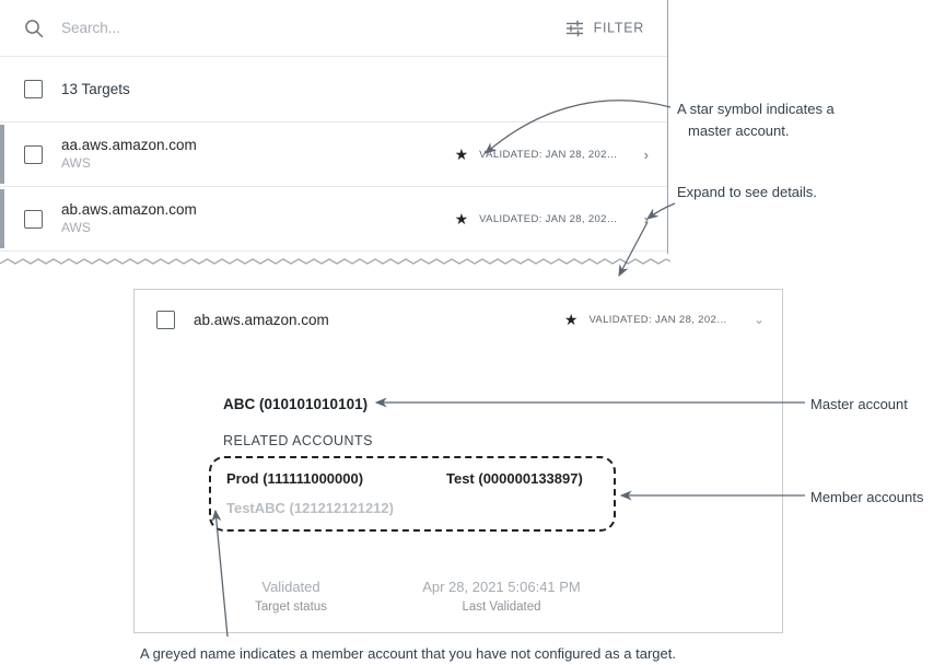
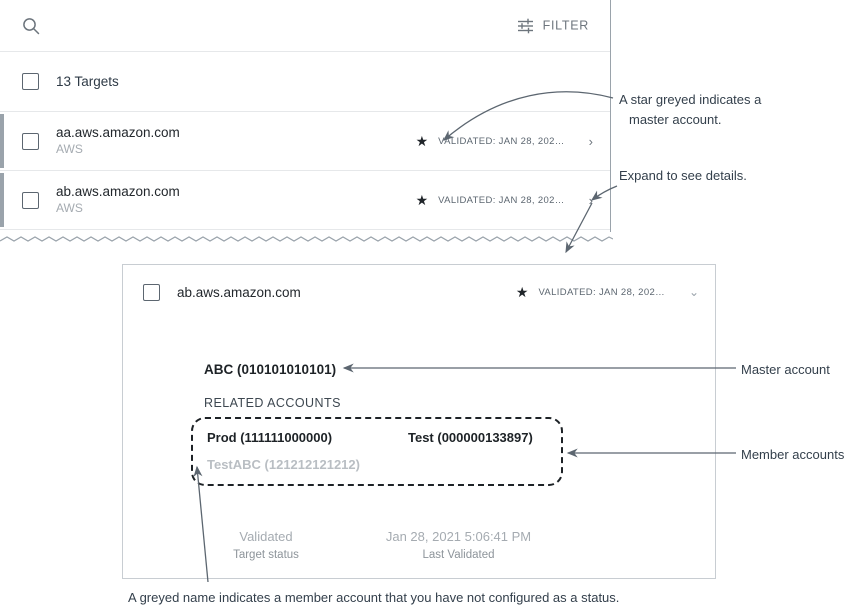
- Search...
  FILTER
  13 Targets
  aa.aws.amazon.com
  AWS
  ★
  VALIDATED: JAN 28, 202…
  ›
  ab.aws.amazon.com
  AWS
  ★
  VALIDATED: JAN 28, 202…
  ›
  ab.aws.amazon.com
  ★
  VALIDATED: JAN 28, 202…
  ⌄
  ABC (010101010101)
  RELATED ACCOUNTS
  Prod (111111000000)
  Test (000000133897)
  TestABC (121212121212)
  Validated
  Target status
- Apr 28, 2021 5:06:41 PM
+ Jan 28, 2021 5:06:41 PM
  Last Validated
- A star symbol indicates a
+ A star greyed indicates a
  master account.
  Expand to see details.
  Master account
  Member accounts
- A greyed name indicates a member account that you have not configured as a target.
+ A greyed name indicates a member account that you have not configured as a status.
